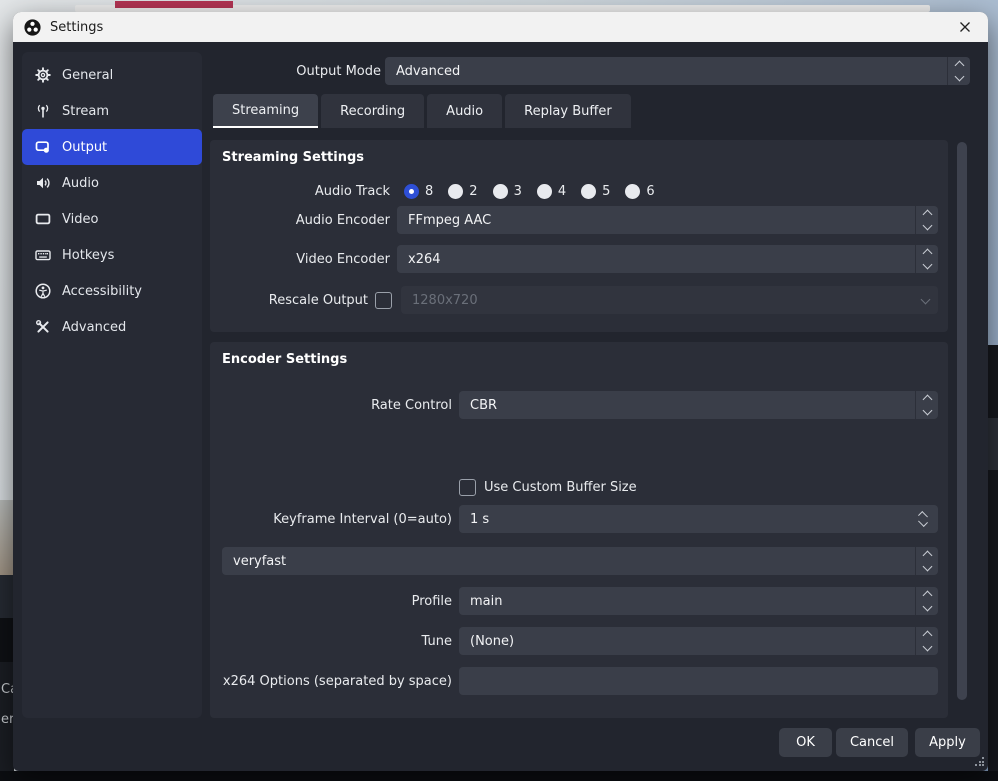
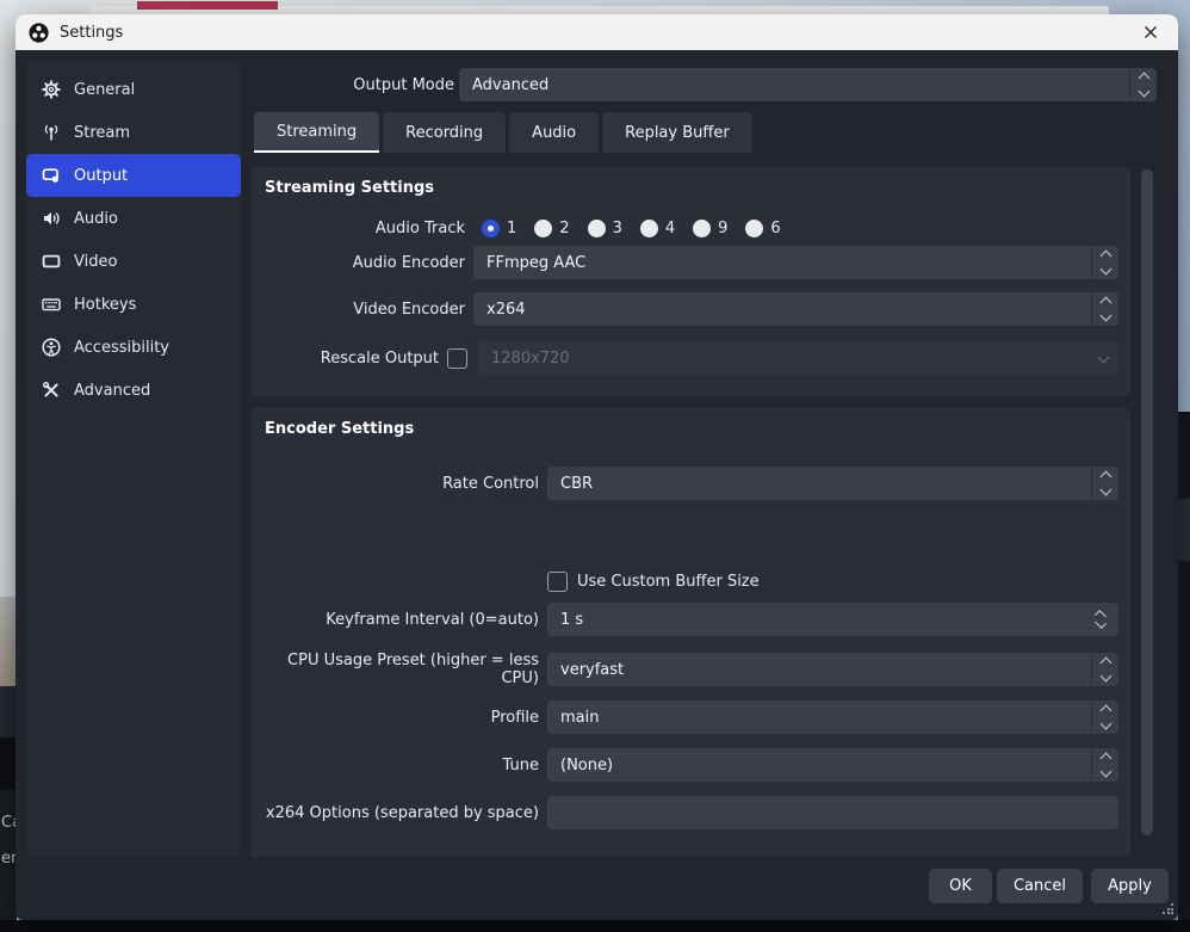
  er
  Settings
  General
  Stream
  Output
  Audio
  Video
  Hotkeys
  Accessibility
  Advanced
  Output Mode
  Advanced
  Streaming
  Recording
  Audio
  Replay Buffer
  Streaming Settings
  Audio Track
- 8
+ 1
  2
  3
  4
- 5
+ 9
  6
  Audio Encoder
  FFmpeg AAC
  Video Encoder
  x264
  Rescale Output
  1280x720
  Encoder Settings
  Rate Control
  CBR
  Use Custom Buffer Size
  Keyframe Interval (0=auto)
  1 s
+ CPU Usage Preset (higher = less CPU)
  veryfast
  Profile
  main
  Tune
  (None)
  x264 Options (separated by space)
  OK
  Cancel
  Apply
